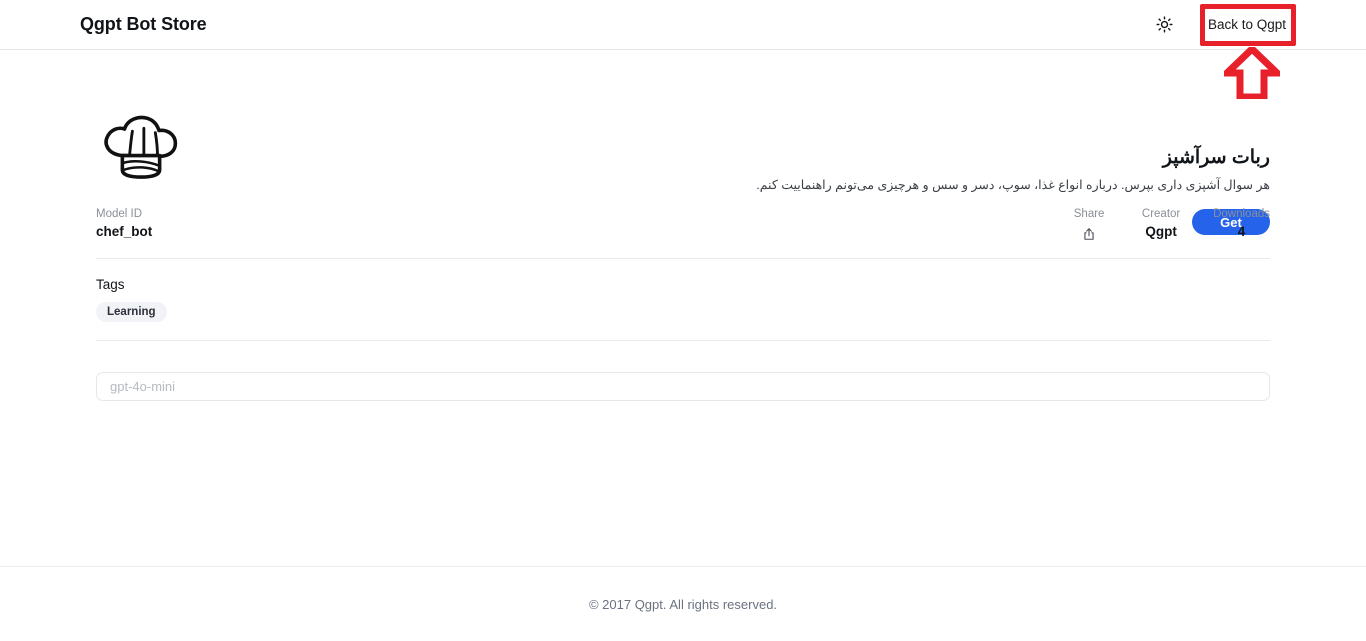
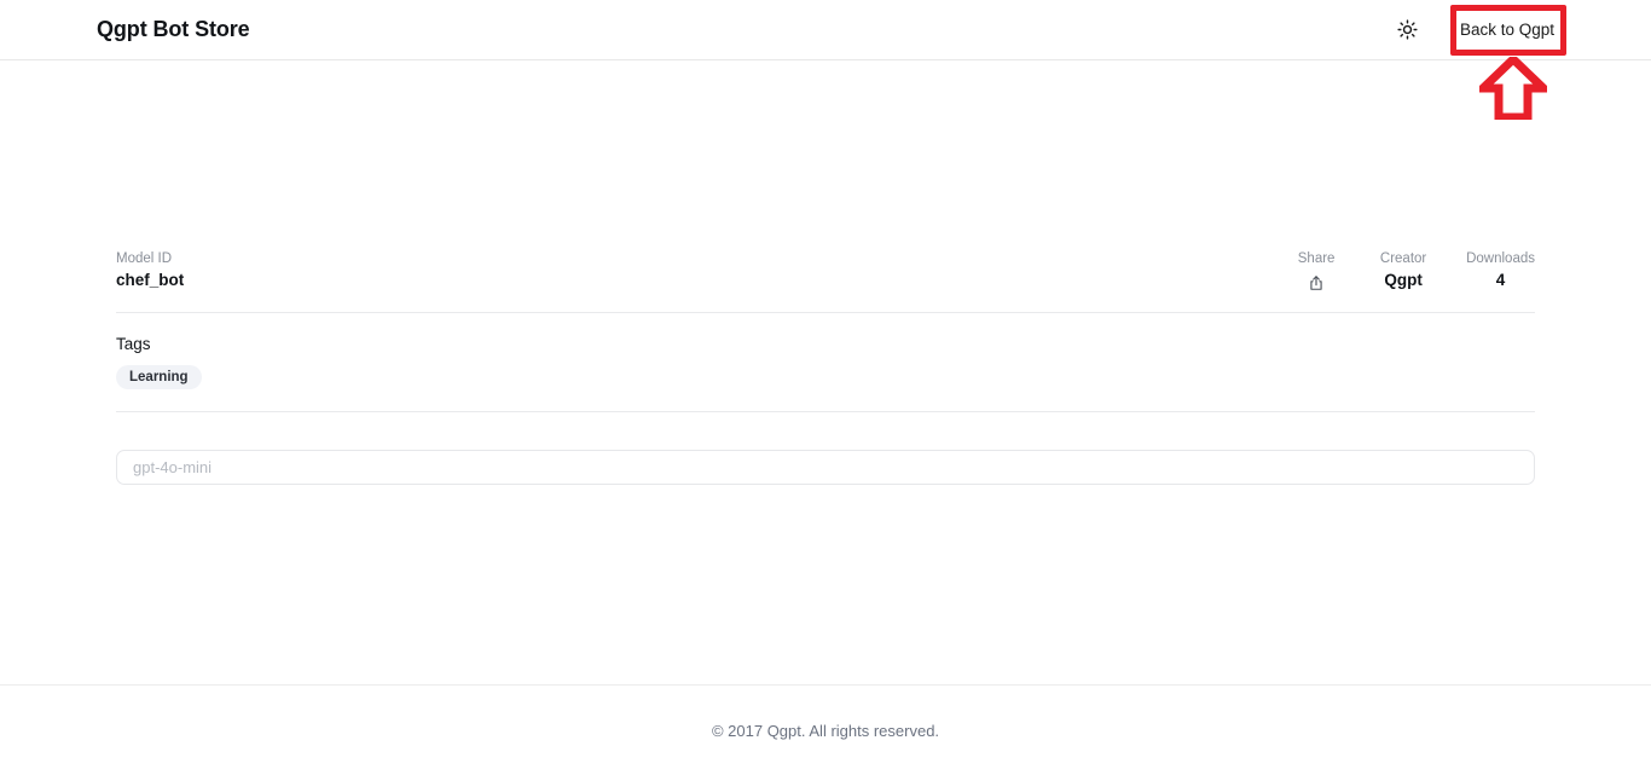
  Qgpt Bot Store
  Back to Qgpt
- ربات سرآشپز
- هر سوال آشپزی داری بپرس. درباره انواع غذا، سوپ، دسر و سس و هرچیزی می‌تونم راهنماییت کنم.
- Get
  Model ID
  chef_bot
  Share
  Creator
  Qgpt
  Downloads
  4
  Tags
  Learning
  gpt-4o-mini
  © 2017 Qgpt. All rights reserved.
